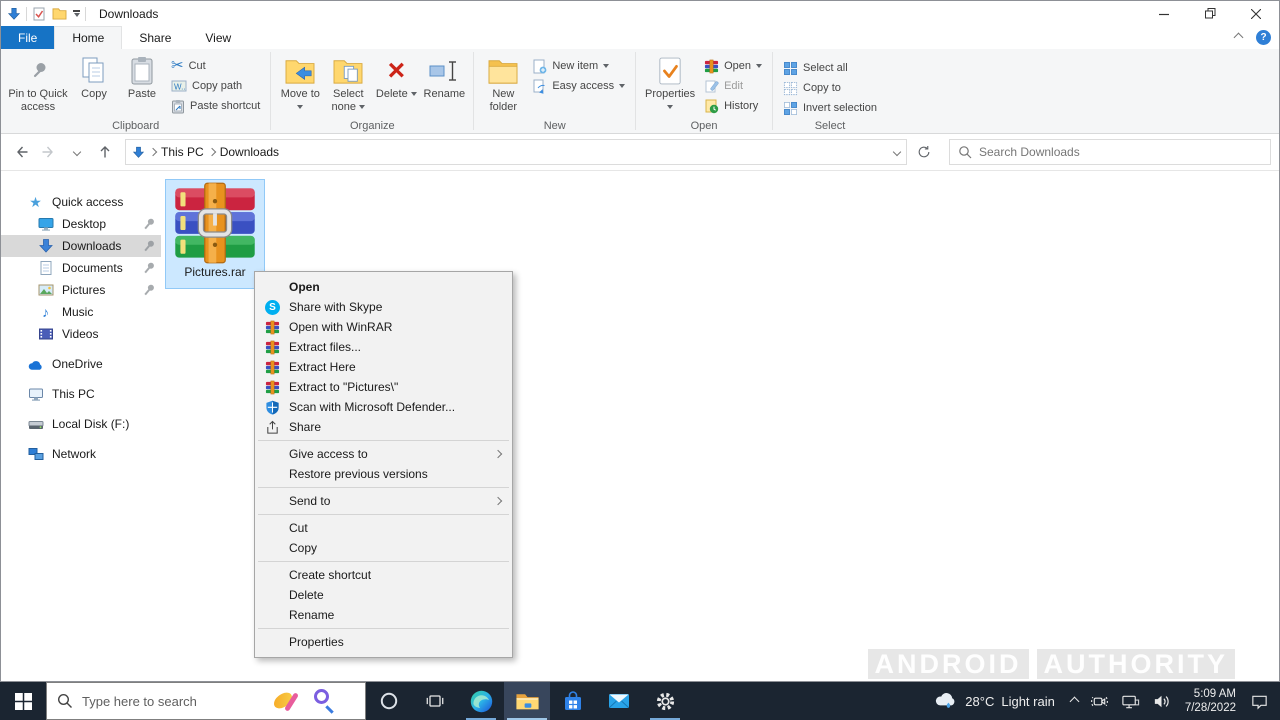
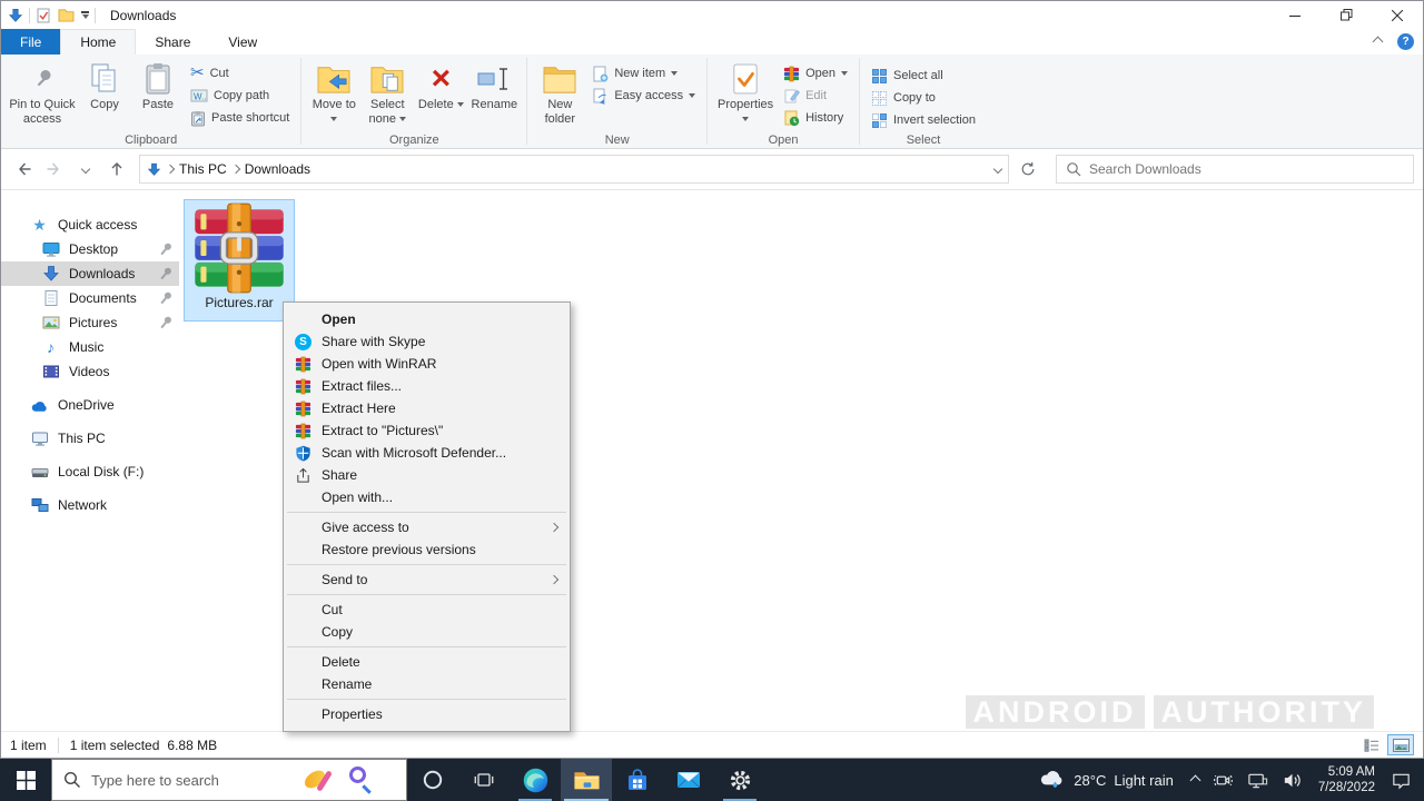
  Downloads
  File
  Home
  Share
  View
  ?
  Pin to Quick access
  Copy
  Paste
  ✂
  Cut
  W..
  Copy path
  Paste shortcut
  Clipboard
  Move to
  Select none
  ×
  Delete
  Rename
  Organize
  New folder
  New item
  Easy access
  New
  Properties
  Open
  Edit
  History
  Open
  Select all
  Copy to
  Invert selection
  Select
  This PC
  Downloads
  Search Downloads
  ★
  Quick access
  Desktop
  Downloads
  Documents
  Pictures
  ♪
  Music
  Videos
  OneDrive
  This PC
  Local Disk (F:)
  Network
  Pictures.rar
  ANDROID
  AUTHORITY
+ 1 item
+ 1 item selected
+ 6.88 MB
  Open
  S
  Share with Skype
  Open with WinRAR
  Extract files...
  Extract Here
  Extract to "Pictures\"
  Scan with Microsoft Defender...
  Share
+ Open with...
  Give access to
  Restore previous versions
  Send to
  Cut
  Copy
- Create shortcut
  Delete
  Rename
  Properties
  Type here to search
  28°C
  Light rain
  5:09 AM
  7/28/2022
